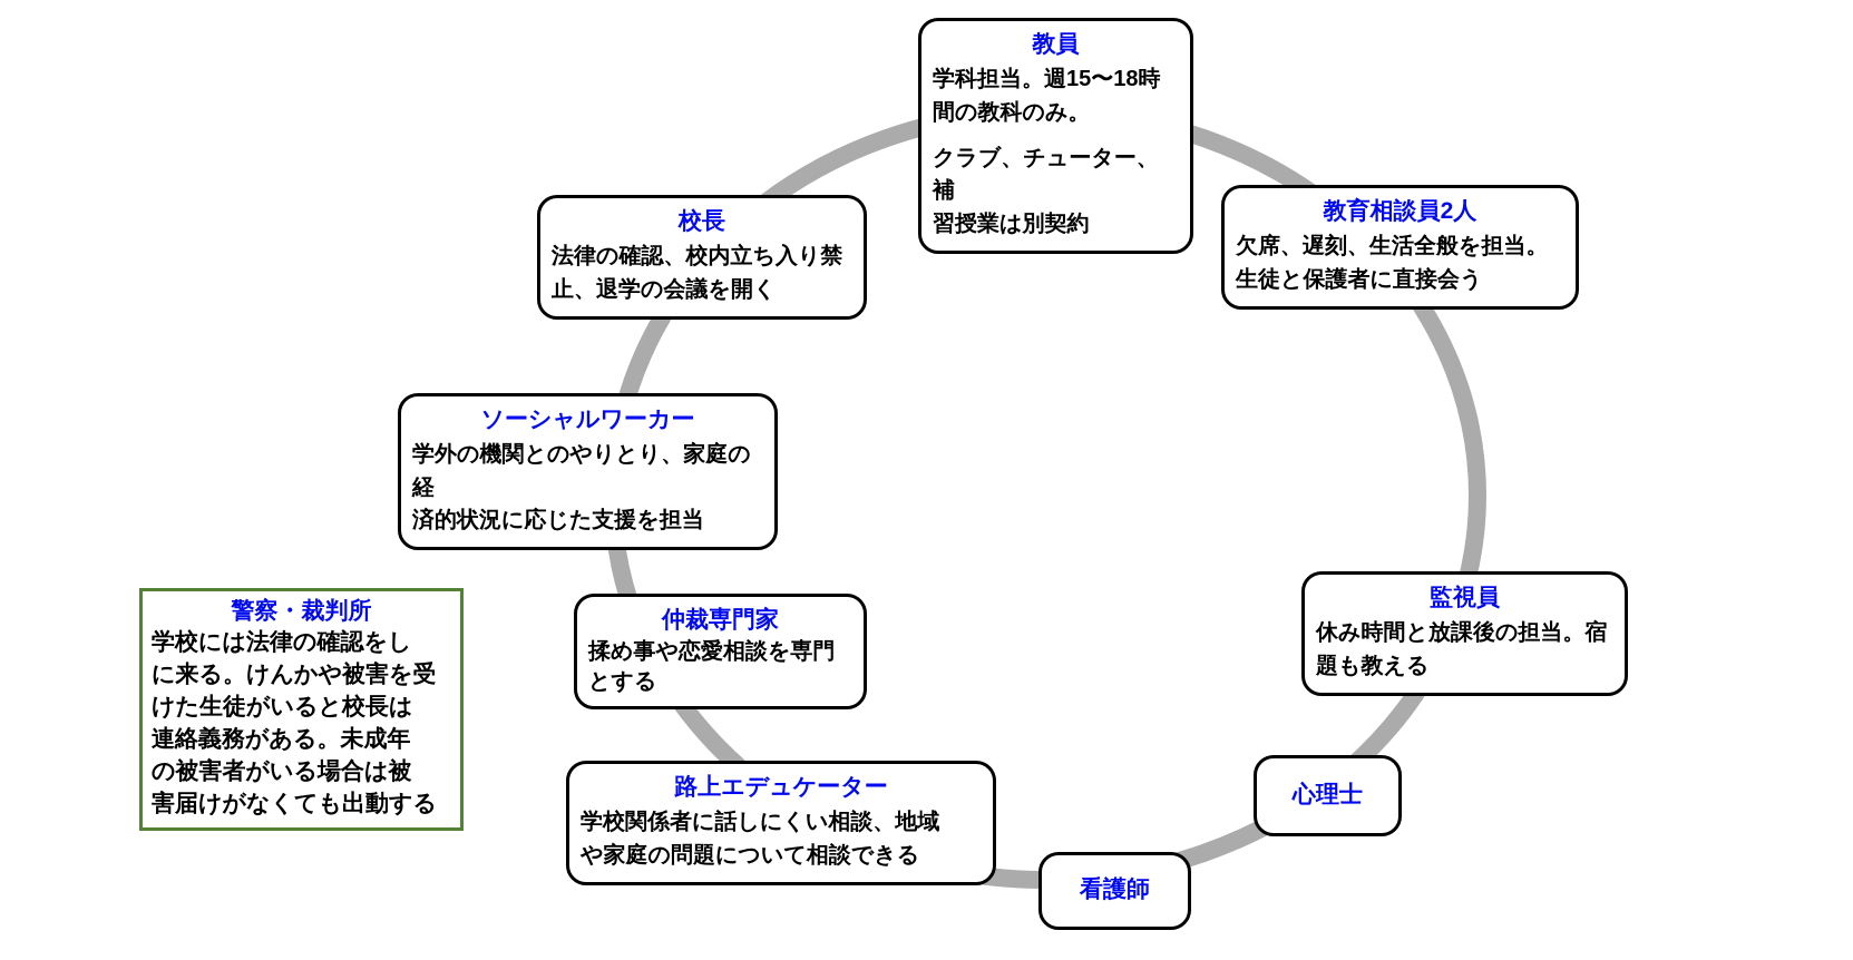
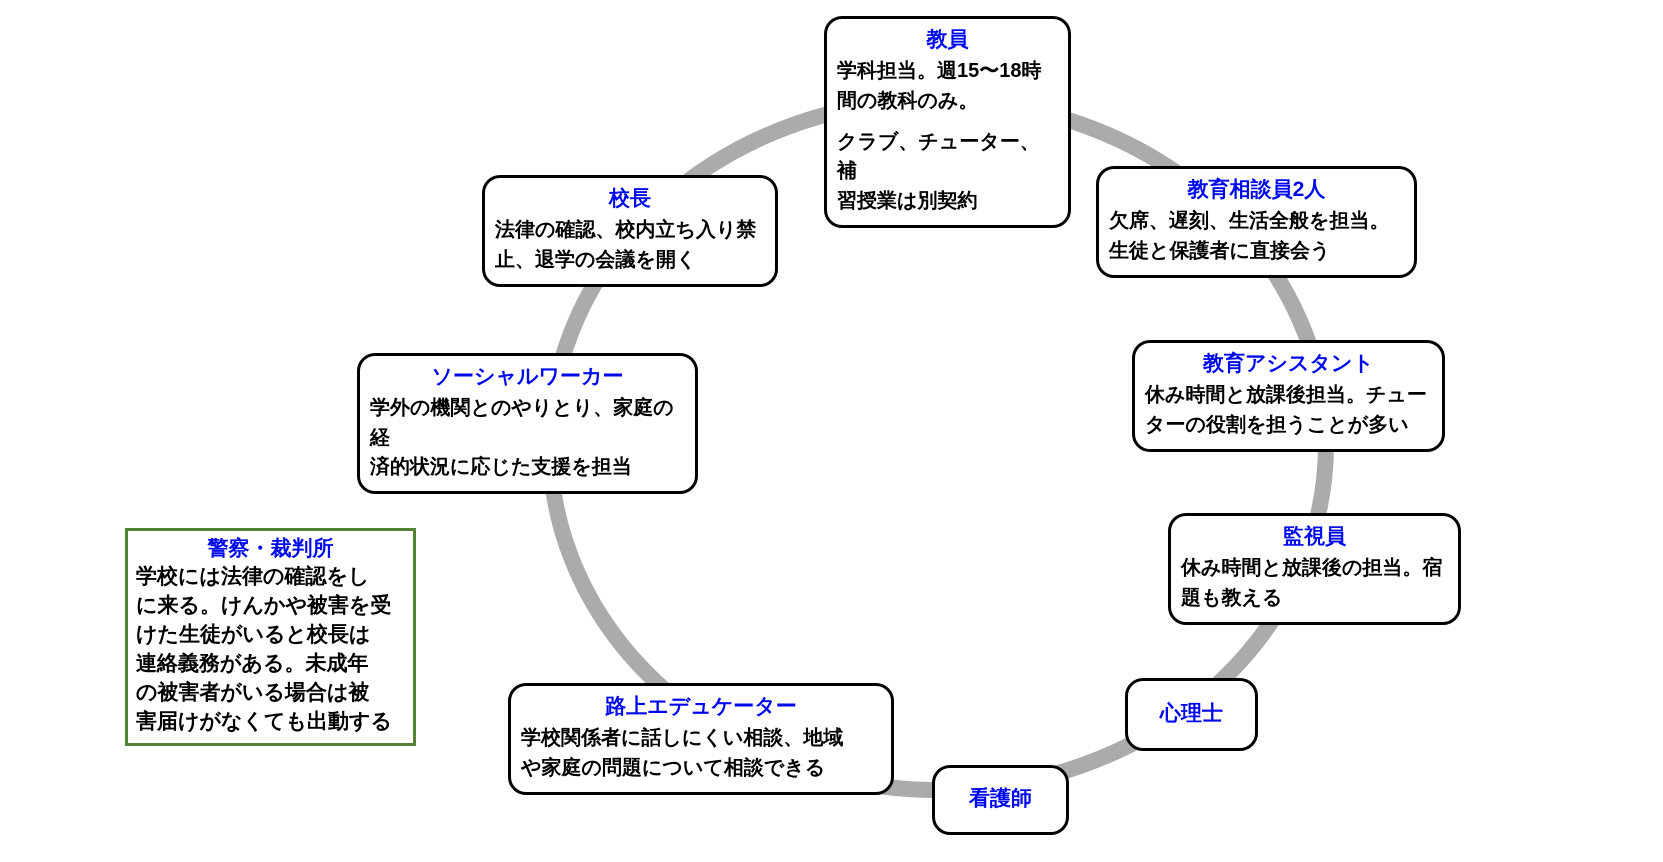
  教員
  学科担当。週15〜18時
  間の教科のみ。
  クラブ、チューター、補
  習授業は別契約
  教育相談員2人
  欠席、遅刻、生活全般を担当。
  生徒と保護者に直接会う
+ 教育アシスタント
+ 休み時間と放課後担当。チュー
+ ターの役割を担うことが多い
  監視員
  休み時間と放課後の担当。宿
  題も教える
  心理士
  看護師
  路上エデュケーター
  学校関係者に話しにくい相談、地域
  や家庭の問題について相談できる
- 仲裁専門家
- 揉め事や恋愛相談を専門
- とする
  ソーシャルワーカー
  学外の機関とのやりとり、家庭の経
  済的状況に応じた支援を担当
  校長
  法律の確認、校内立ち入り禁
  止、退学の会議を開く
  警察・裁判所
  学校には法律の確認をし
  に来る。けんかや被害を受
  けた生徒がいると校長は
  連絡義務がある。未成年
  の被害者がいる場合は被
  害届けがなくても出動する
